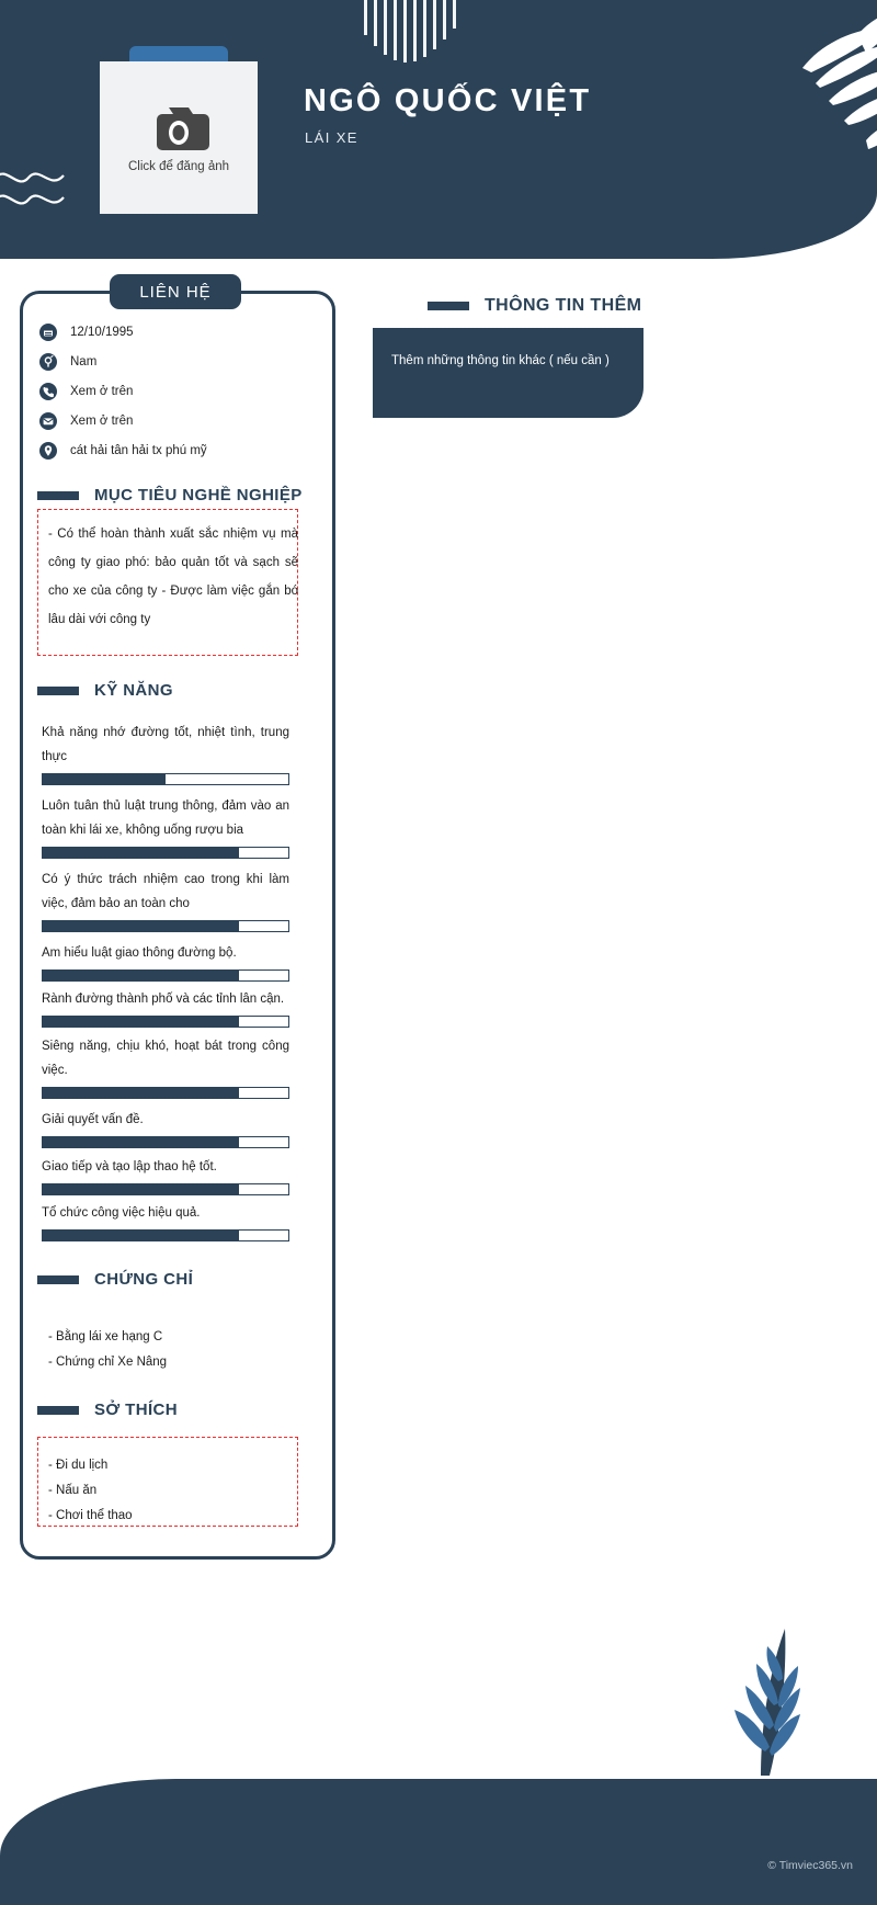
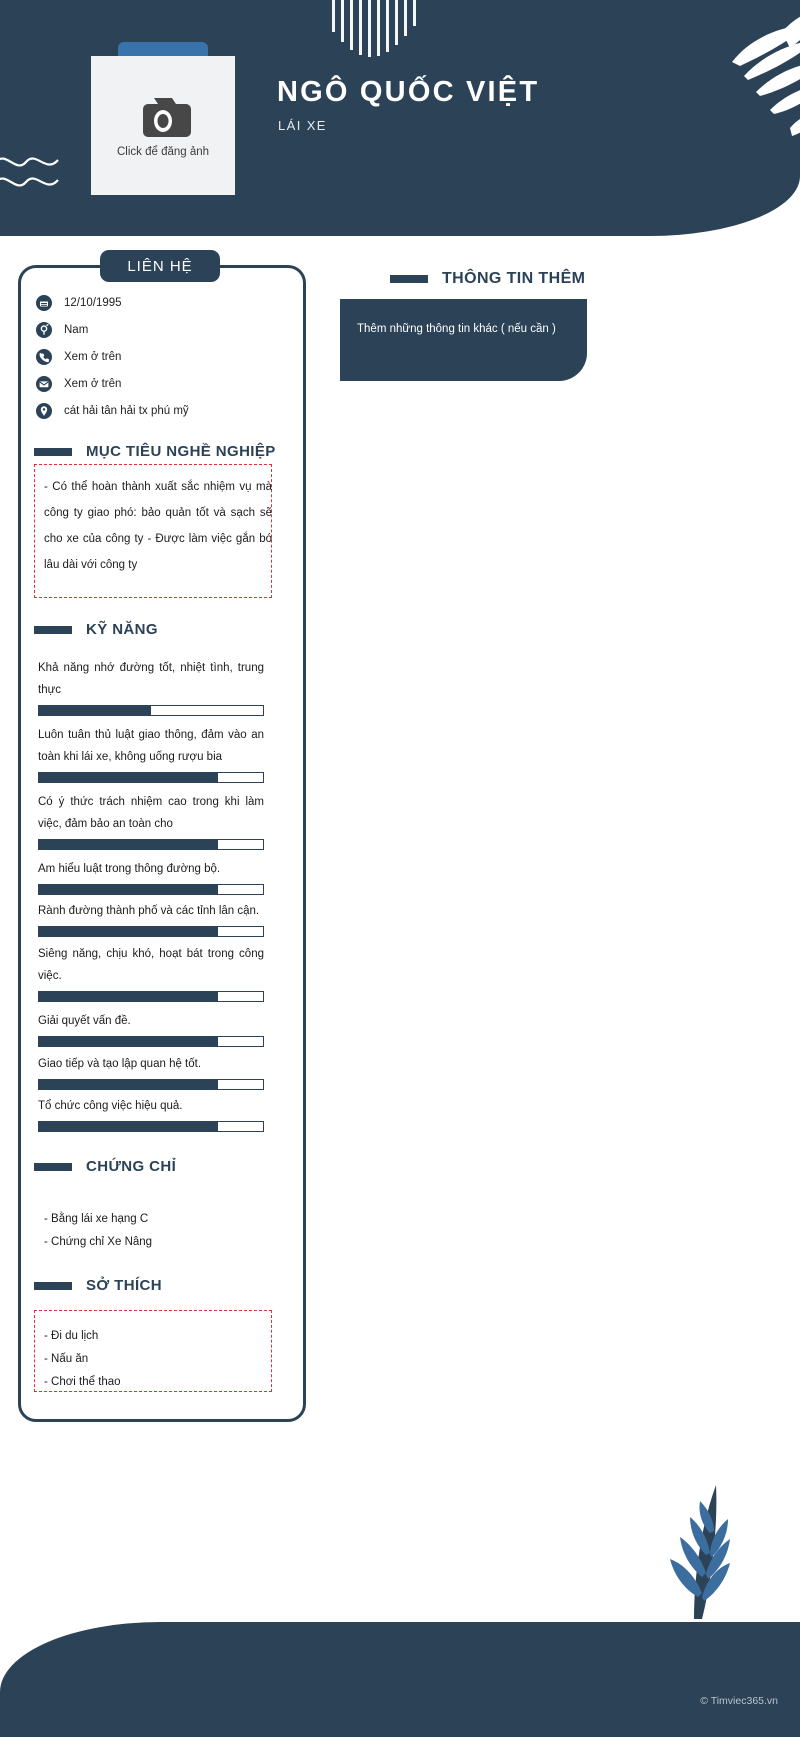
  Click để đăng ảnh
  NGÔ QUỐC VIỆT
  LÁI XE
  LIÊN HỆ
  12/10/1995
  Nam
  Xem ở trên
  Xem ở trên
  cát hải tân hải tx phú mỹ
  MỤC TIÊU NGHỀ NGHIỆP
  - Có thể hoàn thành xuất sắc nhiệm vụ mà công ty giao phó: bảo quản tốt và sạch sẽ cho xe của công ty - Được làm việc gắn bó lâu dài với công ty
  KỸ NĂNG
  Khả năng nhớ đường tốt, nhiệt tình, trung thực
- Luôn tuân thủ luật trung thông, đảm vào an toàn khi lái xe, không uống rượu bia
+ Luôn tuân thủ luật giao thông, đảm vào an toàn khi lái xe, không uống rượu bia
  Có ý thức trách nhiệm cao trong khi làm việc, đảm bảo an toàn cho
- Am hiểu luật giao thông đường bộ.
+ Am hiểu luật trong thông đường bộ.
  Rành đường thành phố và các tỉnh lân cận.
  Siêng năng, chịu khó, hoạt bát trong công việc.
  Giải quyết vấn đề.
- Giao tiếp và tạo lập thao hệ tốt.
+ Giao tiếp và tạo lập quan hệ tốt.
  Tổ chức công việc hiệu quả.
  CHỨNG CHỈ
  - Bằng lái xe hạng C
  - Chứng chỉ Xe Nâng
  SỞ THÍCH
  - Đi du lịch
  - Nấu ăn
  - Chơi thể thao
  THÔNG TIN THÊM
  Thêm những thông tin khác ( nếu cần )
  © Timviec365.vn
